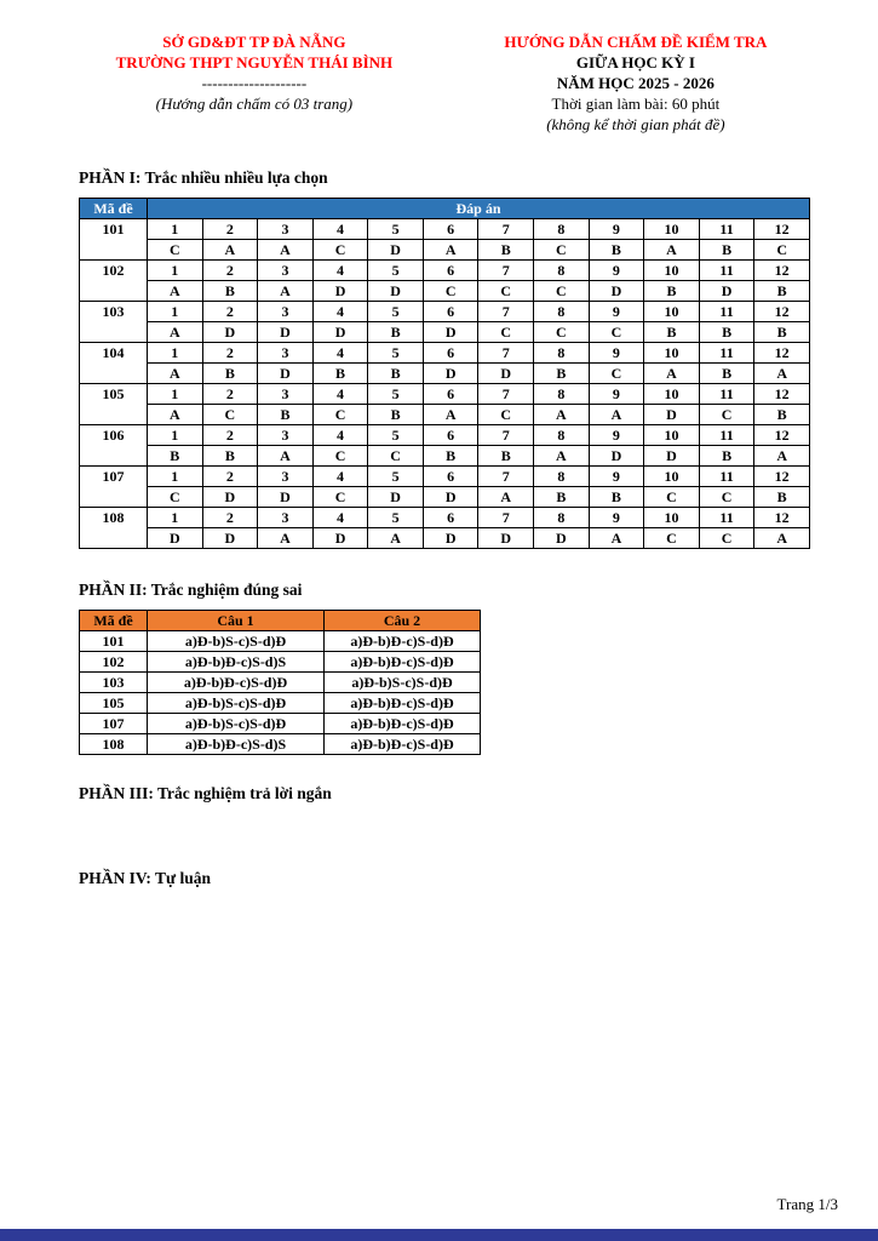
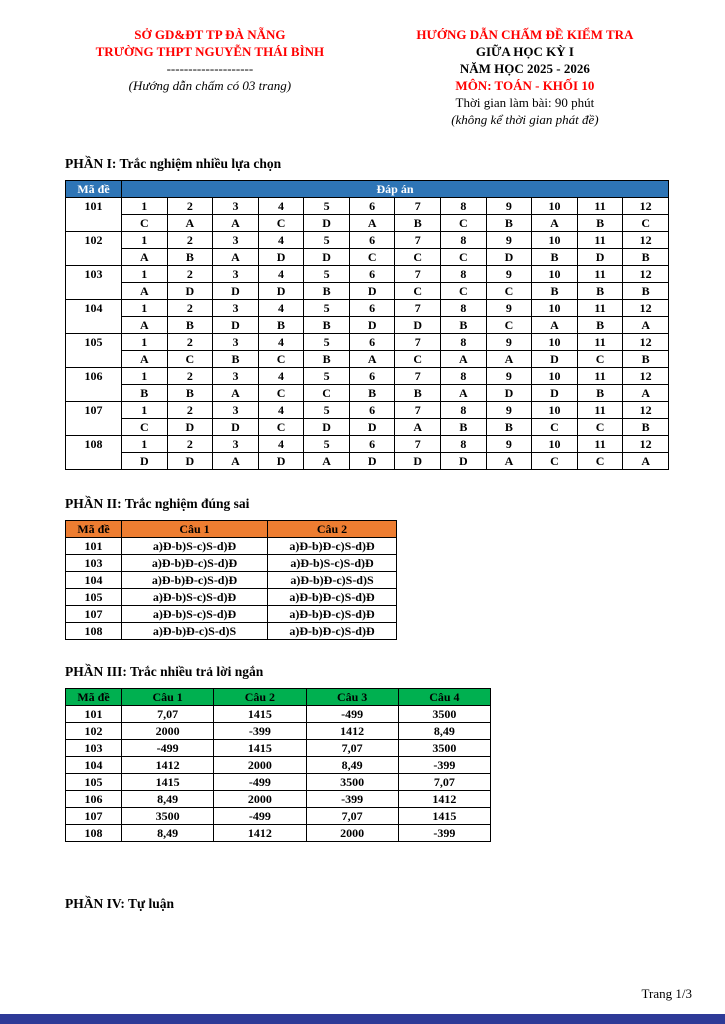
  SỞ GD&ĐT TP ĐÀ NẴNG
  TRƯỜNG THPT NGUYỄN THÁI BÌNH
  --------------------
  (Hướng dẫn chấm có 03 trang)
  HƯỚNG DẪN CHẤM ĐỀ KIỂM TRA
  GIỮA HỌC KỲ I
  NĂM HỌC 2025 - 2026
+ MÔN: TOÁN - KHỐI 10
- Thời gian làm bài: 60 phút
+ Thời gian làm bài: 90 phút
  (không kể thời gian phát đề)
- PHẦN I: Trắc nhiều nhiều lựa chọn
+ PHẦN I: Trắc nghiệm nhiều lựa chọn
  Mã đề	Đáp án
  101	1	2	3	4	5	6	7	8	9	10	11	12
  C	A	A	C	D	A	B	C	B	A	B	C
  102	1	2	3	4	5	6	7	8	9	10	11	12
  A	B	A	D	D	C	C	C	D	B	D	B
  103	1	2	3	4	5	6	7	8	9	10	11	12
  A	D	D	D	B	D	C	C	C	B	B	B
  104	1	2	3	4	5	6	7	8	9	10	11	12
  A	B	D	B	B	D	D	B	C	A	B	A
  105	1	2	3	4	5	6	7	8	9	10	11	12
  A	C	B	C	B	A	C	A	A	D	C	B
  106	1	2	3	4	5	6	7	8	9	10	11	12
  B	B	A	C	C	B	B	A	D	D	B	A
  107	1	2	3	4	5	6	7	8	9	10	11	12
  C	D	D	C	D	D	A	B	B	C	C	B
  108	1	2	3	4	5	6	7	8	9	10	11	12
  D	D	A	D	A	D	D	D	A	C	C	A
  PHẦN II: Trắc nghiệm đúng sai
  Mã đề	Câu 1	Câu 2
  101	a)Đ-b)S-c)S-d)Đ	a)Đ-b)Đ-c)S-d)Đ
- 102	a)Đ-b)Đ-c)S-d)S	a)Đ-b)Đ-c)S-d)Đ
  103	a)Đ-b)Đ-c)S-d)Đ	a)Đ-b)S-c)S-d)Đ
+ 104	a)Đ-b)Đ-c)S-d)Đ	a)Đ-b)Đ-c)S-d)S
  105	a)Đ-b)S-c)S-d)Đ	a)Đ-b)Đ-c)S-d)Đ
  107	a)Đ-b)S-c)S-d)Đ	a)Đ-b)Đ-c)S-d)Đ
  108	a)Đ-b)Đ-c)S-d)S	a)Đ-b)Đ-c)S-d)Đ
- PHẦN III: Trắc nghiệm trả lời ngắn
+ PHẦN III: Trắc nhiều trả lời ngắn
+ Mã đề	Câu 1	Câu 2	Câu 3	Câu 4
+ 101	7,07	1415	-499	3500
+ 102	2000	-399	1412	8,49
+ 103	-499	1415	7,07	3500
+ 104	1412	2000	8,49	-399
+ 105	1415	-499	3500	7,07
+ 106	8,49	2000	-399	1412
+ 107	3500	-499	7,07	1415
+ 108	8,49	1412	2000	-399
  PHẦN IV: Tự luận
  Trang 1/3
